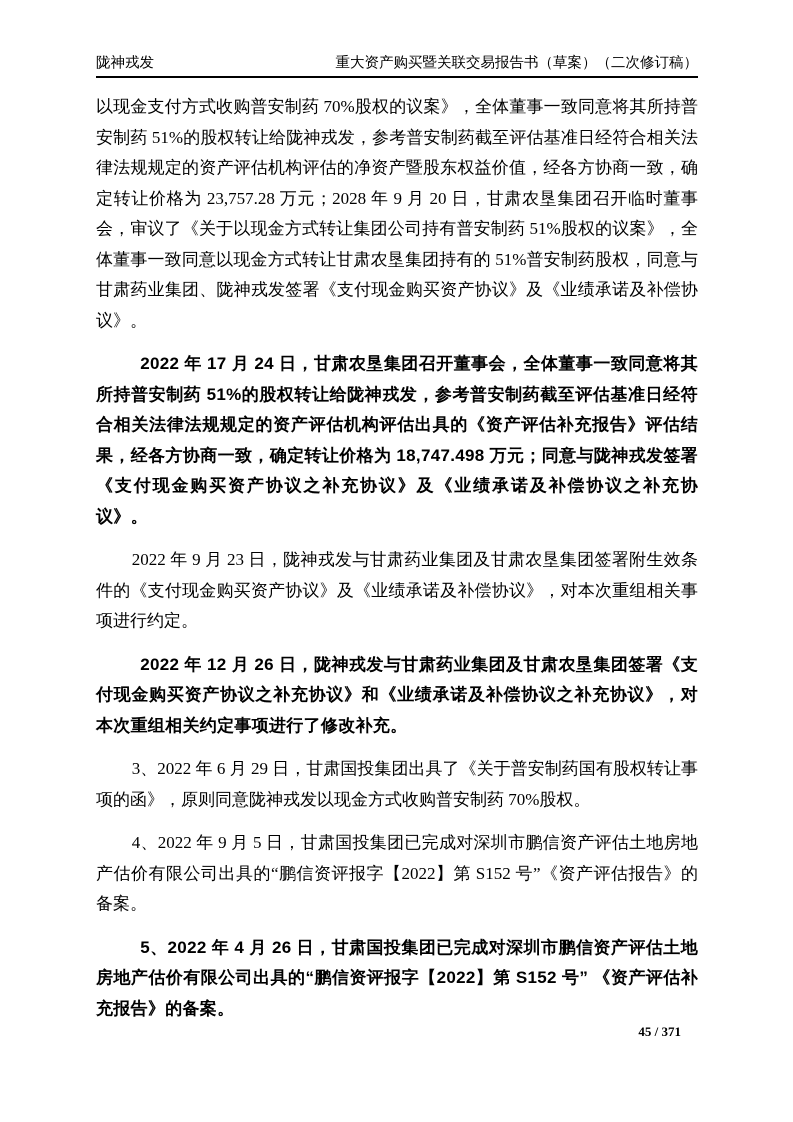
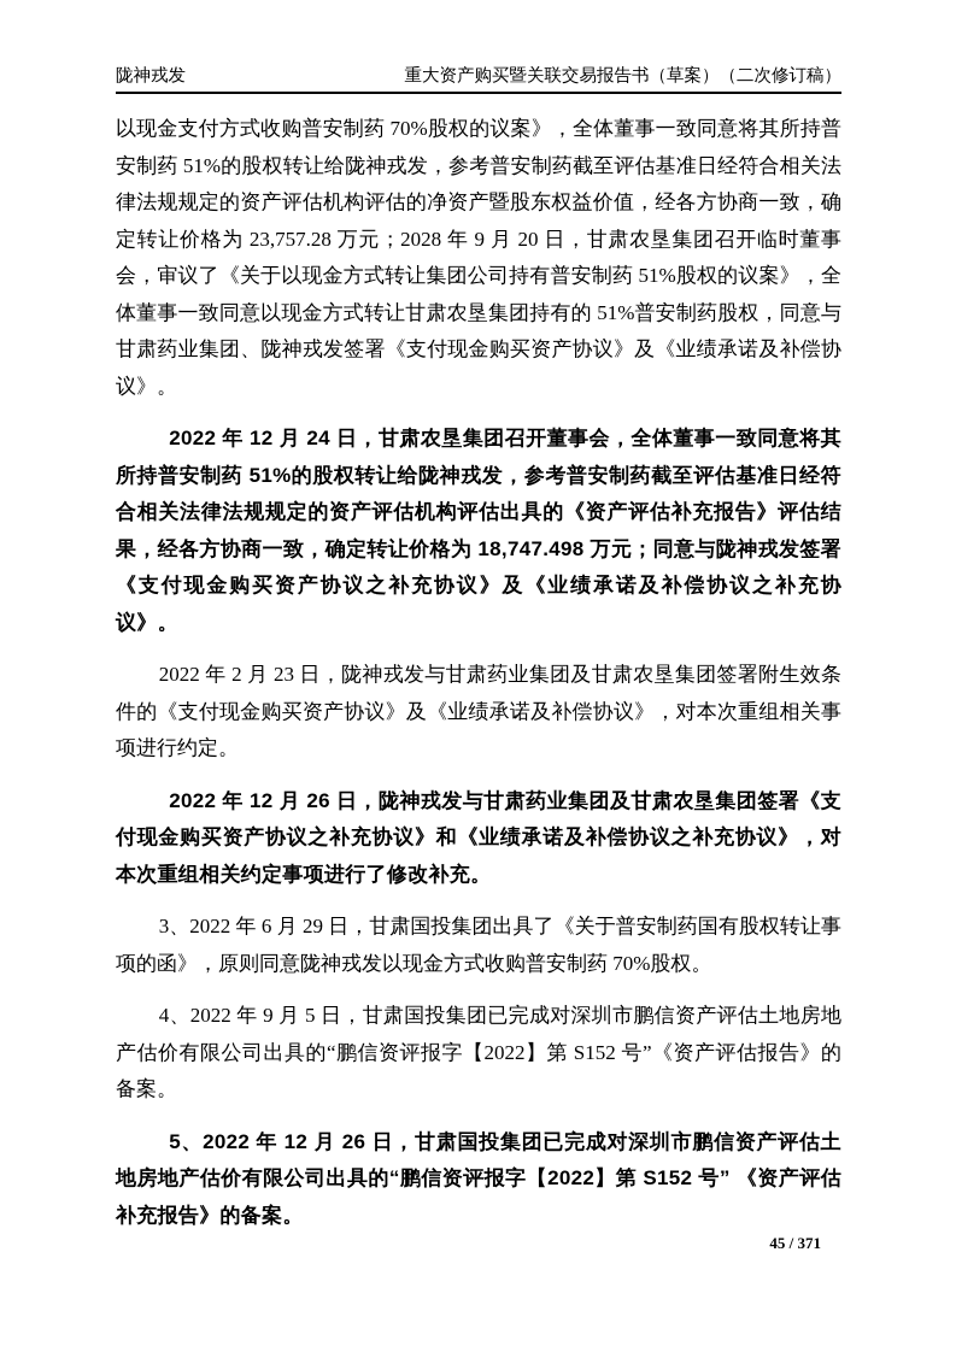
  陇神戎发
  重大资产购买暨关联交易报告书（草案）（二次修订稿）
  以现金支付方式收购普安制药 70%股权的议案》，全体董事一致同意将其所持普安制药 51%的股权转让给陇神戎发，参考普安制药截至评估基准日经符合相关法律法规规定的资产评估机构评估的净资产暨股东权益价值，经各方协商一致，确定转让价格为 23,757.28 万元；2028 年 9 月 20 日，甘肃农垦集团召开临时董事会，审议了《关于以现金方式转让集团公司持有普安制药 51%股权的议案》，全体董事一致同意以现金方式转让甘肃农垦集团持有的 51%普安制药股权，同意与甘肃药业集团、陇神戎发签署《支付现金购买资产协议》及《业绩承诺及补偿协议》。
- 2022 年 17 月 24 日，甘肃农垦集团召开董事会，全体董事一致同意将其所持普安制药 51%的股权转让给陇神戎发，参考普安制药截至评估基准日经符合相关法律法规规定的资产评估机构评估出具的《资产评估补充报告》评估结果，经各方协商一致，确定转让价格为 18,747.498 万元；同意与陇神戎发签署《支付现金购买资产协议之补充协议》及《业绩承诺及补偿协议之补充协议》。
+ 2022 年 12 月 24 日，甘肃农垦集团召开董事会，全体董事一致同意将其所持普安制药 51%的股权转让给陇神戎发，参考普安制药截至评估基准日经符合相关法律法规规定的资产评估机构评估出具的《资产评估补充报告》评估结果，经各方协商一致，确定转让价格为 18,747.498 万元；同意与陇神戎发签署《支付现金购买资产协议之补充协议》及《业绩承诺及补偿协议之补充协议》。
- 2022 年 9 月 23 日，陇神戎发与甘肃药业集团及甘肃农垦集团签署附生效条件的《支付现金购买资产协议》及《业绩承诺及补偿协议》，对本次重组相关事项进行约定。
+ 2022 年 2 月 23 日，陇神戎发与甘肃药业集团及甘肃农垦集团签署附生效条件的《支付现金购买资产协议》及《业绩承诺及补偿协议》，对本次重组相关事项进行约定。
  2022 年 12 月 26 日，陇神戎发与甘肃药业集团及甘肃农垦集团签署《支付现金购买资产协议之补充协议》和《业绩承诺及补偿协议之补充协议》，对本次重组相关约定事项进行了修改补充。
  3、2022 年 6 月 29 日，甘肃国投集团出具了《关于普安制药国有股权转让事项的函》，原则同意陇神戎发以现金方式收购普安制药 70%股权。
  4、2022 年 9 月 5 日，甘肃国投集团已完成对深圳市鹏信资产评估土地房地产估价有限公司出具的“鹏信资评报字【2022】第 S152 号”《资产评估报告》的备案。
- 5、2022 年 4 月 26 日，甘肃国投集团已完成对深圳市鹏信资产评估土地房地产估价有限公司出具的“鹏信资评报字【2022】第 S152 号” 《资产评估补充报告》的备案。
+ 5、2022 年 12 月 26 日，甘肃国投集团已完成对深圳市鹏信资产评估土地房地产估价有限公司出具的“鹏信资评报字【2022】第 S152 号” 《资产评估补充报告》的备案。
  45 / 371
